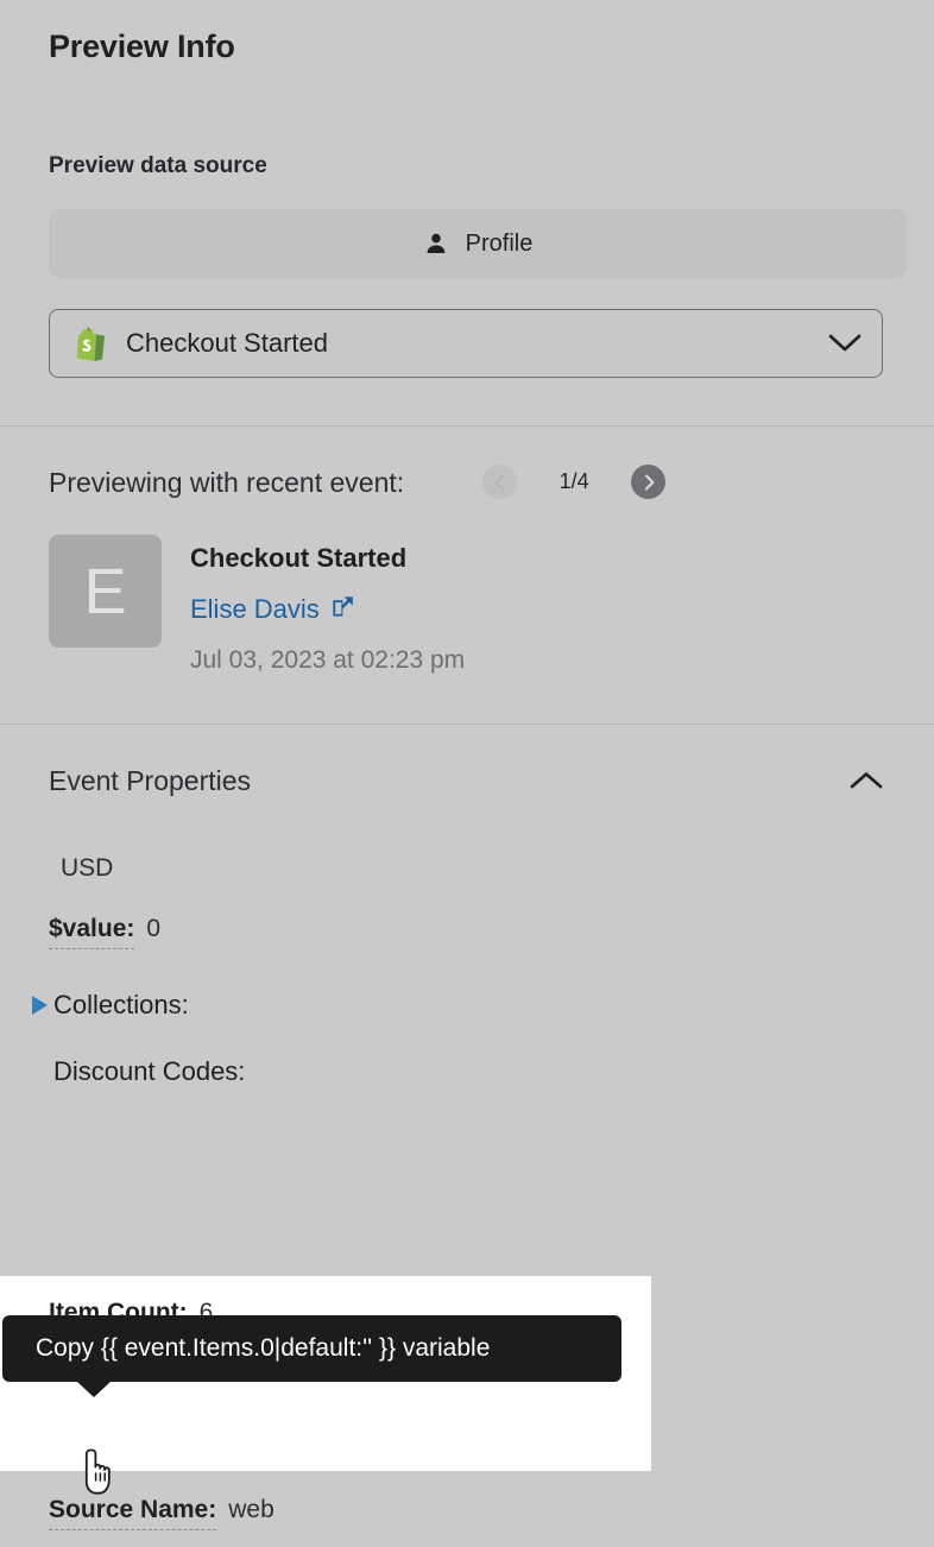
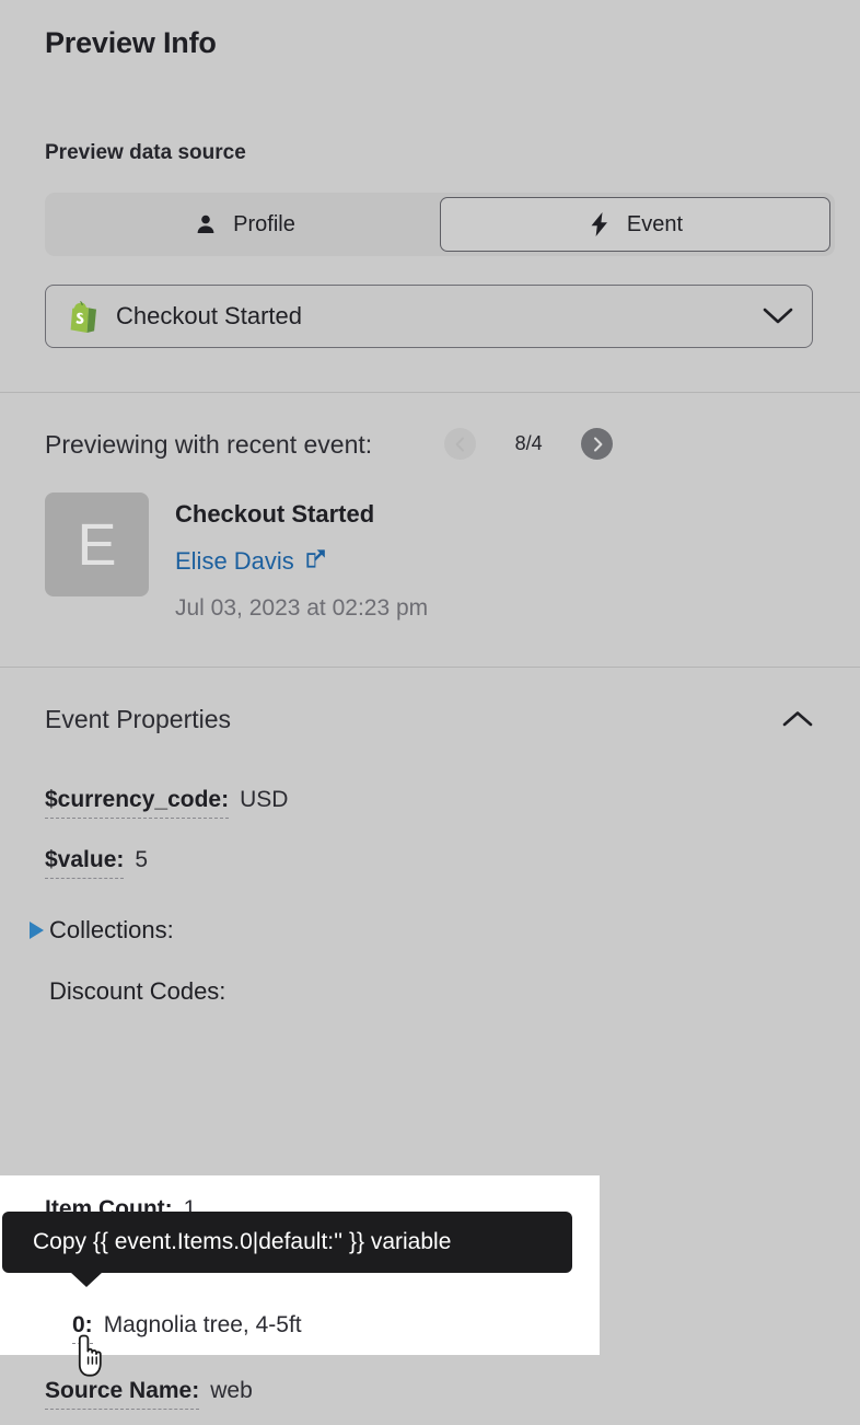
  Preview Info
  Preview data source
  Profile
+ Event
  Checkout Started
  Previewing with recent event:
- 1/4
+ 8/4
  E
  Checkout Started
  Elise Davis
  Jul 03, 2023 at 02:23 pm
  Event Properties
+ $currency_code:
  USD
  $value:
- 0
+ 5
  Collections:
  Discount Codes:
  Item Count:
- 6
+ 1
+ 0:
+ Magnolia tree, 4-5ft
  Copy {{ event.Items.0|default:'' }} variable
  Source Name:
  web
